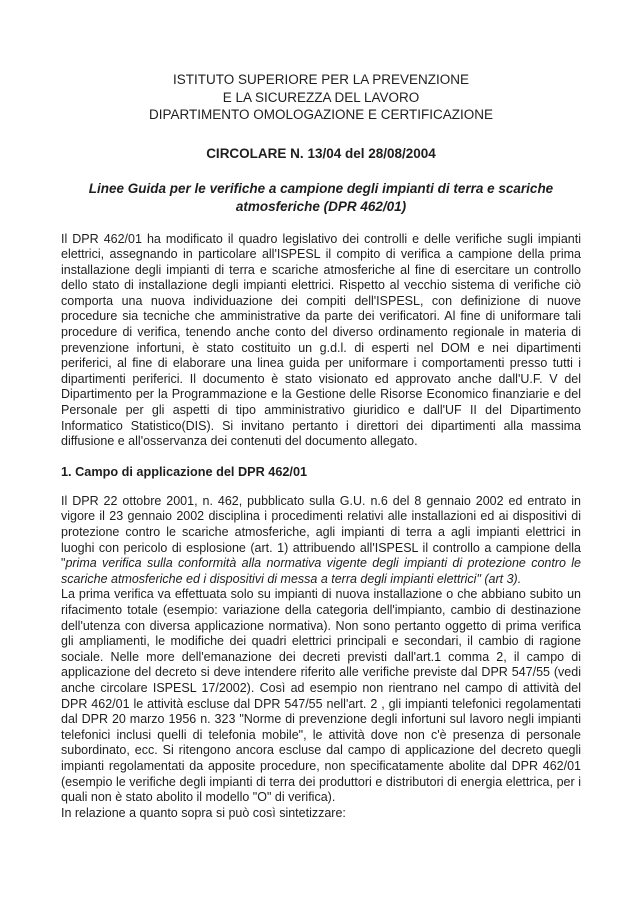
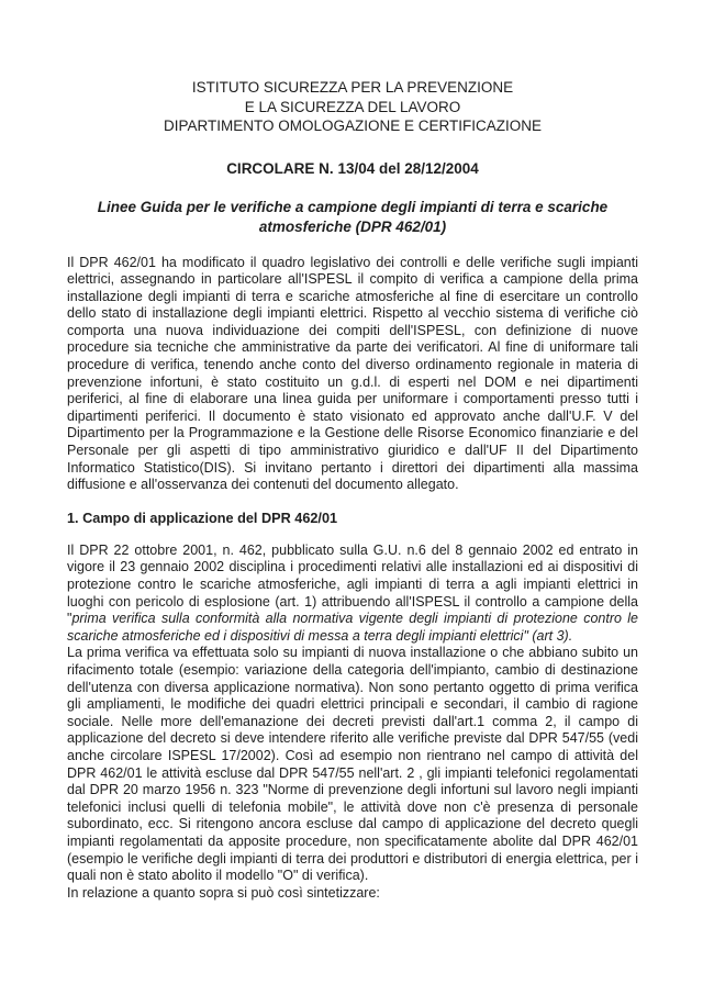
- ISTITUTO SUPERIORE PER LA PREVENZIONE
+ ISTITUTO SICUREZZA PER LA PREVENZIONE
  E LA SICUREZZA DEL LAVORO
  DIPARTIMENTO OMOLOGAZIONE E CERTIFICAZIONE
- CIRCOLARE N. 13/04 del 28/08/2004
+ CIRCOLARE N. 13/04 del 28/12/2004
  Linee Guida per le verifiche a campione degli impianti di terra e scariche atmosferiche (DPR 462/01)
  Il DPR 462/01 ha modificato il quadro legislativo dei controlli e delle verifiche sugli impianti elettrici, assegnando in particolare all'ISPESL il compito di verifica a campione della prima installazione degli impianti di terra e scariche atmosferiche al fine di esercitare un controllo dello stato di installazione degli impianti elettrici. Rispetto al vecchio sistema di verifiche ciò comporta una nuova individuazione dei compiti dell'ISPESL, con definizione di nuove procedure sia tecniche che amministrative da parte dei verificatori. Al fine di uniformare tali procedure di verifica, tenendo anche conto del diverso ordinamento regionale in materia di prevenzione infortuni, è stato costituito un g.d.l. di esperti nel DOM e nei dipartimenti periferici, al fine di elaborare una linea guida per uniformare i comportamenti presso tutti i dipartimenti periferici. Il documento è stato visionato ed approvato anche dall'U.F. V del Dipartimento per la Programmazione e la Gestione delle Risorse Economico finanziarie e del Personale per gli aspetti di tipo amministrativo giuridico e dall'UF II del Dipartimento Informatico Statistico(DIS). Si invitano pertanto i direttori dei dipartimenti alla massima diffusione e all'osservanza dei contenuti del documento allegato.
  1. Campo di applicazione del DPR 462/01
  Il DPR 22 ottobre 2001, n. 462, pubblicato sulla G.U. n.6 del 8 gennaio 2002 ed entrato in vigore il 23 gennaio 2002 disciplina i procedimenti relativi alle installazioni ed ai dispositivi di protezione contro le scariche atmosferiche, agli impianti di terra a agli impianti elettrici in luoghi con pericolo di esplosione (art. 1) attribuendo all'ISPESL il controllo a campione della "prima verifica sulla conformità alla normativa vigente degli impianti di protezione contro le scariche atmosferiche ed i dispositivi di messa a terra degli impianti elettrici" (art 3).
  La prima verifica va effettuata solo su impianti di nuova installazione o che abbiano subito un rifacimento totale (esempio: variazione della categoria dell'impianto, cambio di destinazione dell'utenza con diversa applicazione normativa). Non sono pertanto oggetto di prima verifica gli ampliamenti, le modifiche dei quadri elettrici principali e secondari, il cambio di ragione sociale. Nelle more dell'emanazione dei decreti previsti dall'art.1 comma 2, il campo di applicazione del decreto si deve intendere riferito alle verifiche previste dal DPR 547/55 (vedi anche circolare ISPESL 17/2002). Così ad esempio non rientrano nel campo di attività del DPR 462/01 le attività escluse dal DPR 547/55 nell'art. 2 , gli impianti telefonici regolamentati dal DPR 20 marzo 1956 n. 323 "Norme di prevenzione degli infortuni sul lavoro negli impianti telefonici inclusi quelli di telefonia mobile", le attività dove non c'è presenza di personale subordinato, ecc. Si ritengono ancora escluse dal campo di applicazione del decreto quegli impianti regolamentati da apposite procedure, non specificatamente abolite dal DPR 462/01 (esempio le verifiche degli impianti di terra dei produttori e distributori di energia elettrica, per i quali non è stato abolito il modello "O" di verifica).
  In relazione a quanto sopra si può così sintetizzare:
